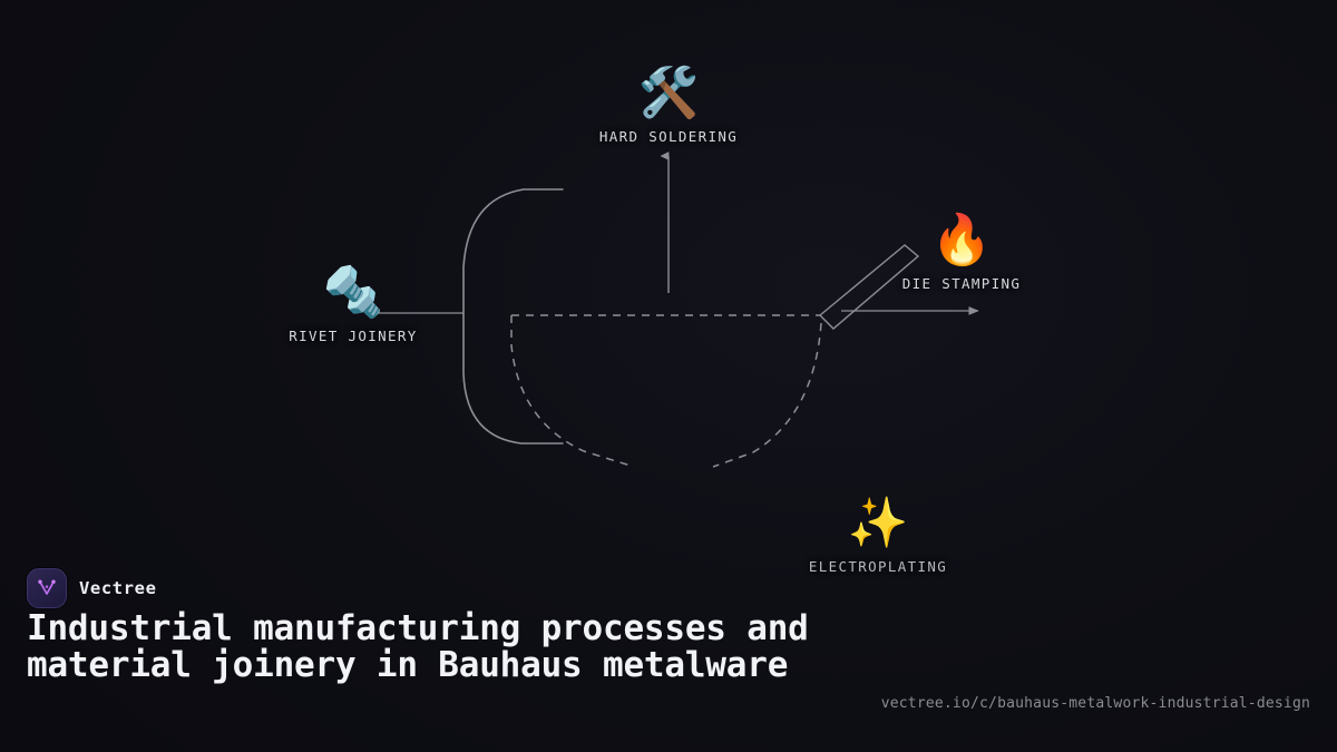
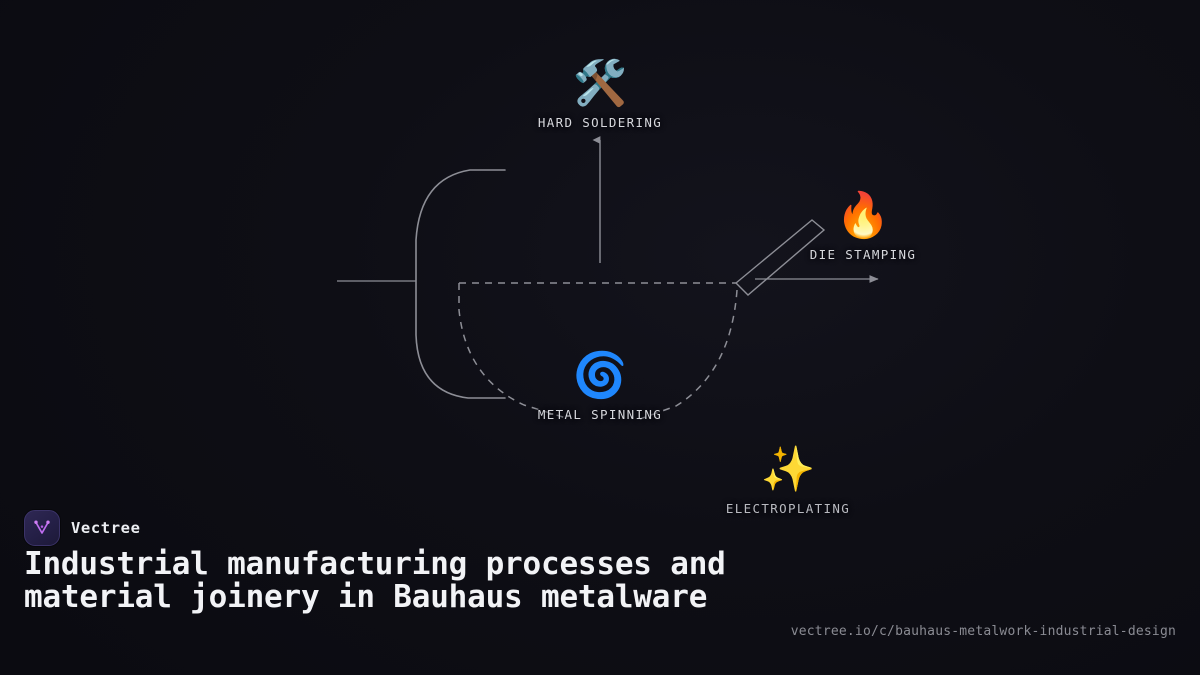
  🛠️
  HARD SOLDERING
- 🔩
- RIVET JOINERY
  🔥
  DIE STAMPING
+ 🌀
+ METAL SPINNING
  ✨
  ELECTROPLATING
  Vectree
  Industrial manufacturing processes and material joinery in Bauhaus metalware
  vectree.io/c/bauhaus-metalwork-industrial-design
